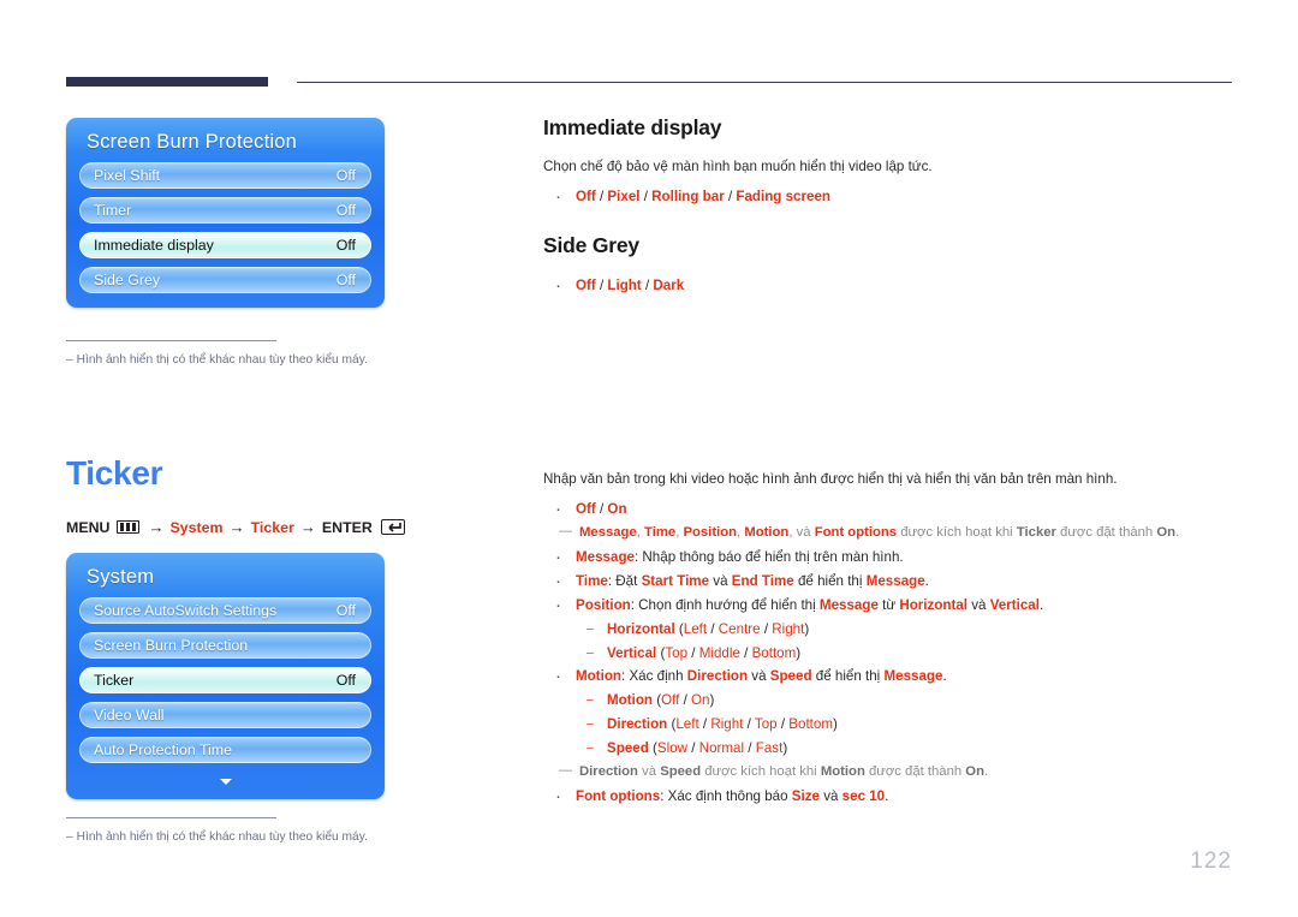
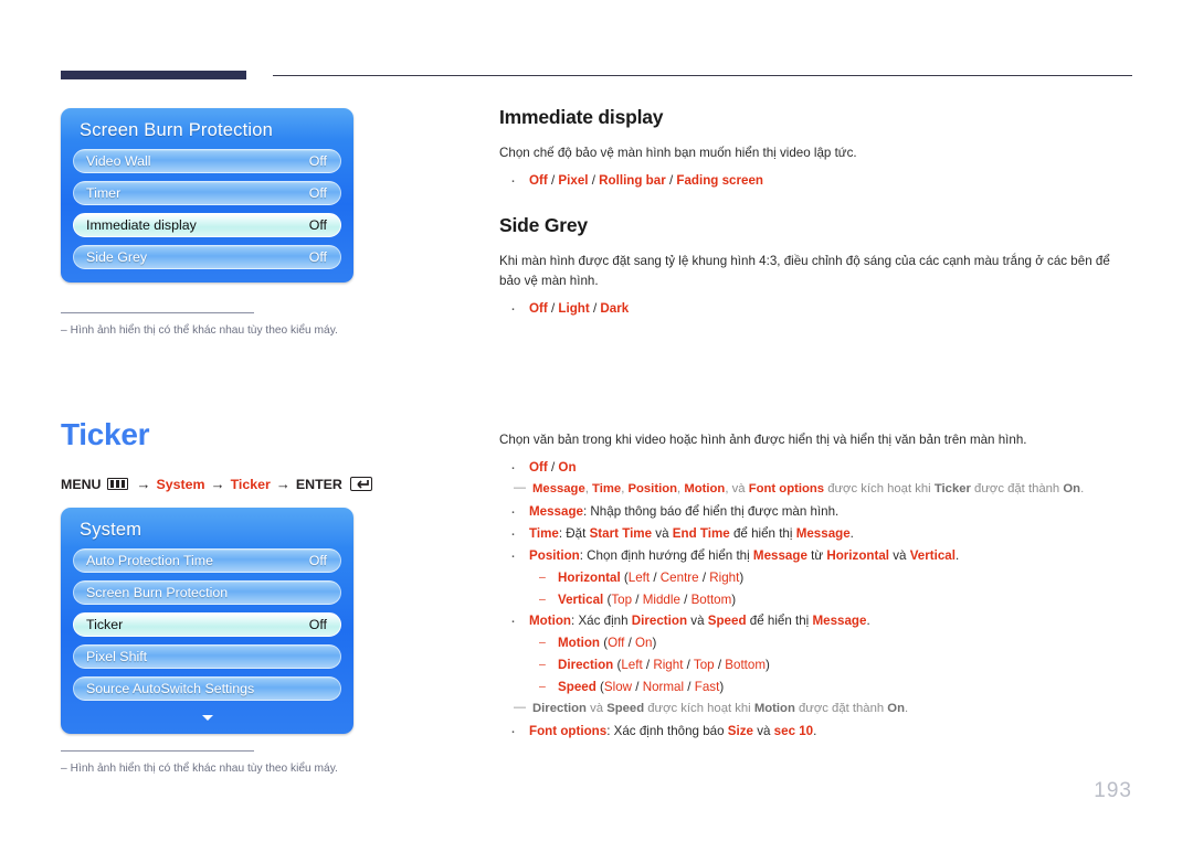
  Screen Burn Protection
- Pixel Shift
+ Video Wall
  Off
  Timer
  Off
  Immediate display
  Off
  Side Grey
  Off
  – Hình ảnh hiển thị có thể khác nhau tùy theo kiểu máy.
  Ticker
  MENU
  →
  System
  →
  Ticker
  →
  ENTER
  System
- Source AutoSwitch Settings
+ Auto Protection Time
  Off
  Screen Burn Protection
  Ticker
  Off
- Video Wall
+ Pixel Shift
- Auto Protection Time
+ Source AutoSwitch Settings
  – Hình ảnh hiển thị có thể khác nhau tùy theo kiểu máy.
  Immediate display
  Chọn chế độ bảo vệ màn hình bạn muốn hiển thị video lập tức.
  Off / Pixel / Rolling bar / Fading screen
  Side Grey
+ Khi màn hình được đặt sang tỷ lệ khung hình 4:3, điều chỉnh độ sáng của các cạnh màu trắng ở các bên để bảo vệ màn hình.
  Off / Light / Dark
- Nhập văn bản trong khi video hoặc hình ảnh được hiển thị và hiển thị văn bản trên màn hình.
+ Chọn văn bản trong khi video hoặc hình ảnh được hiển thị và hiển thị văn bản trên màn hình.
  Off / On
  Message, Time, Position, Motion, và Font options được kích hoạt khi Ticker được đặt thành On.
- Message: Nhập thông báo để hiển thị trên màn hình.
+ Message: Nhập thông báo để hiển thị được màn hình.
  Time: Đặt Start Time và End Time để hiển thị Message.
  Position: Chọn định hướng để hiển thị Message từ Horizontal và Vertical.
  Horizontal (Left / Centre / Right)
  Vertical (Top / Middle / Bottom)
  Motion: Xác định Direction và Speed để hiển thị Message.
  Motion (Off / On)
  Direction (Left / Right / Top / Bottom)
  Speed (Slow / Normal / Fast)
  Direction và Speed được kích hoạt khi Motion được đặt thành On.
  Font options: Xác định thông báo Size và sec 10.
- 122
+ 193
